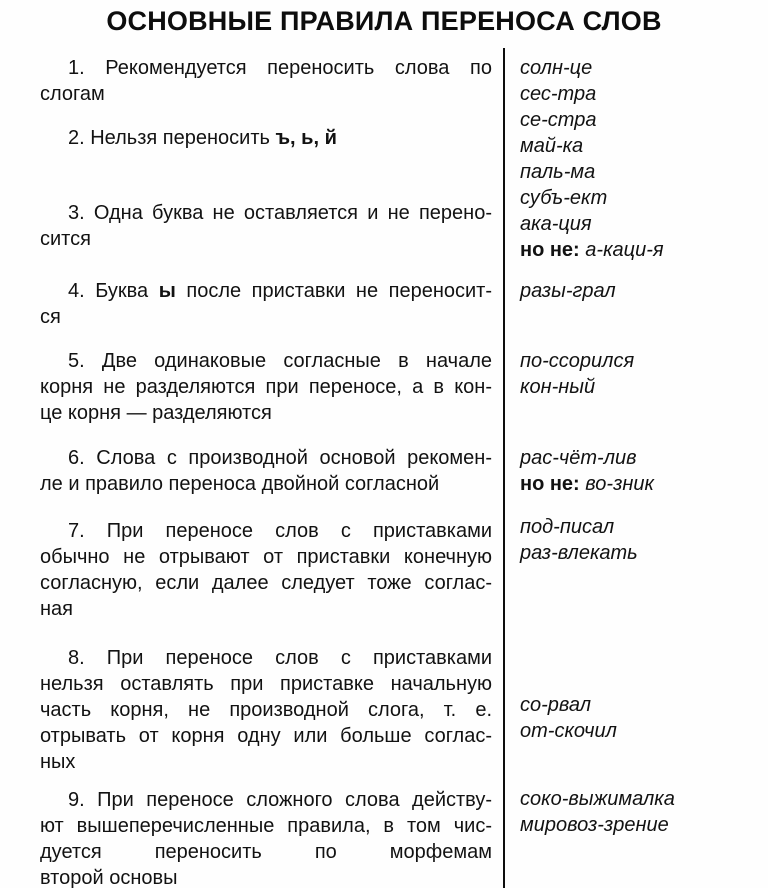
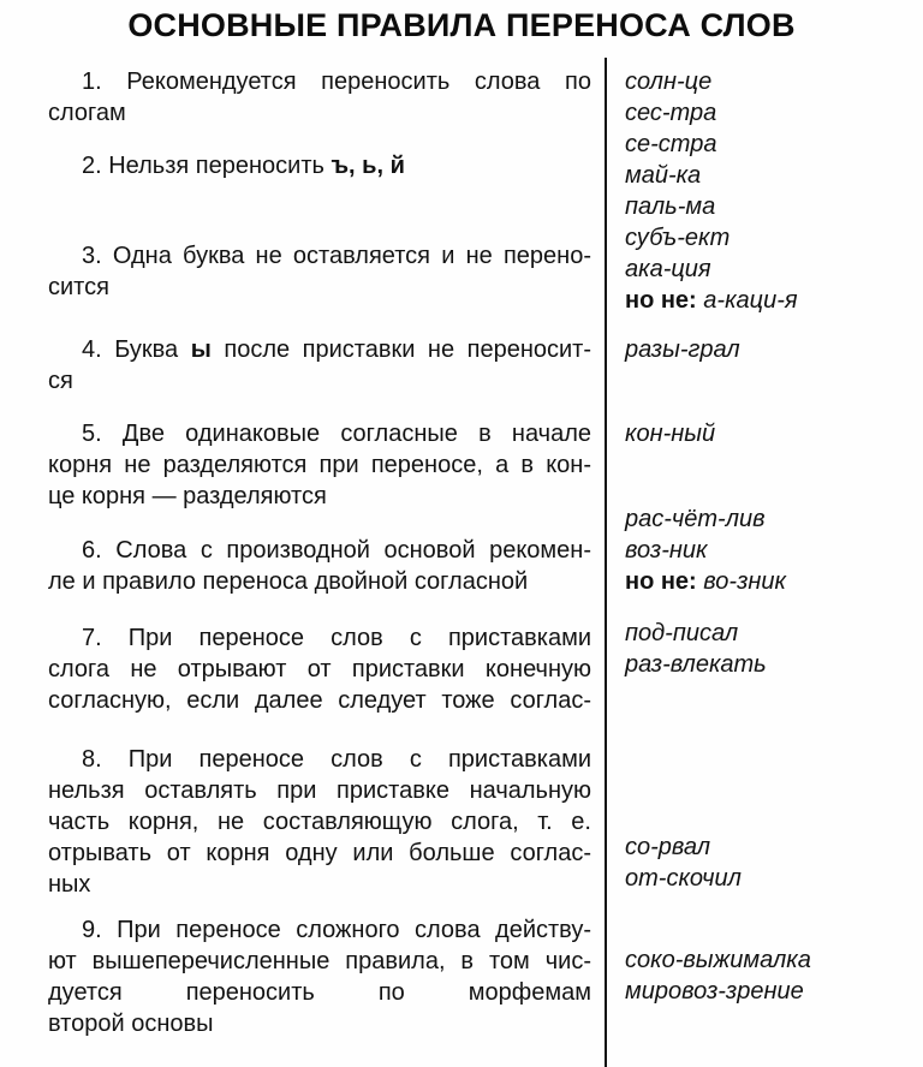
  ОСНОВНЫЕ ПРАВИЛА ПЕРЕНОСА СЛОВ
  1. Рекомендуется переносить слова по
  слогам
  2. Нельзя переносить ъ, ь, й
  3. Одна буква не оставляется и не перено-
  сится
  4. Буква ы после приставки не переносит-
  ся
  5. Две одинаковые согласные в начале
  корня не разделяются при переносе, а в кон-
  це корня — разделяются
  6. Слова с производной основой рекомен-
  ле и правило переноса двойной согласной
  7. При переносе слов с приставками
- обычно не отрывают от приставки конечную
+ слога не отрывают от приставки конечную
  согласную, если далее следует тоже соглас-
- ная
  8. При переносе слов с приставками
  нельзя оставлять при приставке начальную
- часть корня, не производной слога, т. е.
+ часть корня, не составляющую слога, т. е.
  отрывать от корня одну или больше соглас-
  ных
  9. При переносе сложного слова действу-
  ют вышеперечисленные правила, в том чис-
  дуется переносить по морфемам
  второй основы
  солн-це
  сес-тра
  се-стра
  май-ка
  паль-ма
  субъ-ект
  ака-ция
  но не: а-каци-я
  разы-грал
- по-ссорился
  кон-ный
  рас-чёт-лив
+ воз-ник
  но не: во-зник
  под-писал
  раз-влекать
  со-рвал
  от-скочил
  соко-выжималка
  мировоз-зрение
